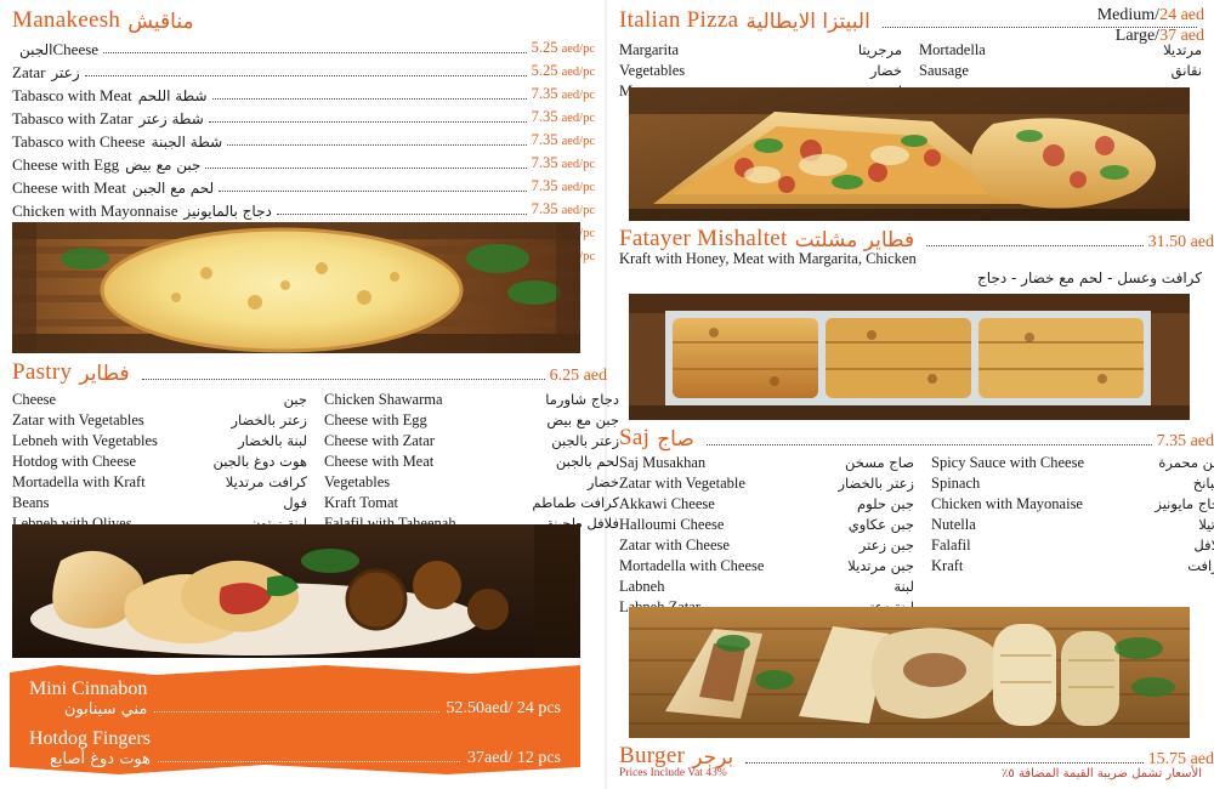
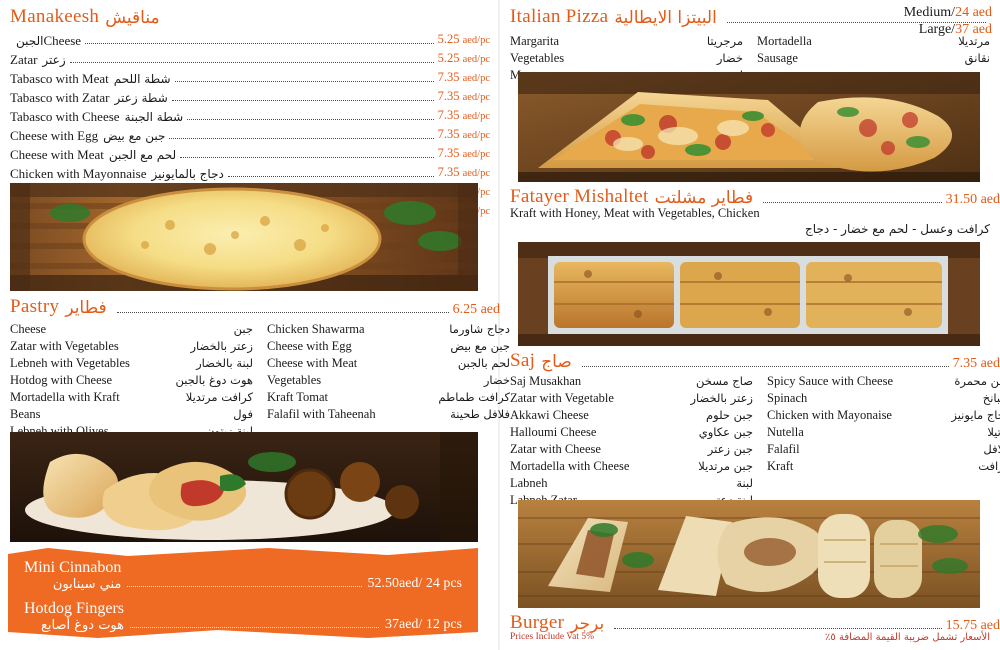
  Manakeesh
  مناقيش
  Cheese
  الجبن
  5.25 aed/pc
  Zatar
  زعتر
  5.25 aed/pc
  Tabasco with Meat
  شطة اللحم
  7.35 aed/pc
  Tabasco with Zatar
  شطة زعتر
  7.35 aed/pc
  Tabasco with Cheese
  شطة الجبنة
  7.35 aed/pc
  Cheese with Egg
  جبن مع بيض
  7.35 aed/pc
  Cheese with Meat
  لحم مع الجبن
  7.35 aed/pc
  Chicken with Mayonnaise
  دجاج بالمايونيز
  7.35 aed/pc
  Pastry
  فطاير
  6.25 aed
  Cheese
  جبن
  Zatar with Vegetables
  زعتر بالخضار
  Lebneh with Vegetables
  لبنة بالخضار
  Hotdog with Cheese
  هوت دوغ بالجبن
  Mortadella with Kraft
  كرافت مرتديلا
  Beans
  فول
  Lebneh with Olives
  لبنة زيتون
  Chicken Shawarma
  دجاج شاورما
  Cheese with Egg
  جبن مع بيض
- Cheese with Zatar
- زعتر بالجبن
  Cheese with Meat
  لحم بالجبن
  Vegetables
  خضار
  Kraft Tomat
  كرافت طماطم
  Falafil with Taheenah
  فلافل طحينة
  Mini Cinnabon
  مني سينابون
  52.50aed/ 24 pcs
  Hotdog Fingers
  هوت دوغ أصابع
  37aed/ 12 pcs
  Italian Pizza
  البيتزا الايطالية
  Medium/24 aed
  Large/37 aed
  Margarita
  مرجريتا
  Vegetables
  خضار
  Mortadella
  مرتديلا
  Sausage
  نقانق
  Fatayer Mishaltet
  فطاير مشلتت
  31.50 aed
- Kraft with Honey, Meat with Margarita, Chicken
+ Kraft with Honey, Meat with Vegetables, Chicken
  كرافت وعسل - لحم مع خضار - دجاج
  Saj
  صاج
  7.35 aed
  Saj Musakhan
  صاج مسخن
  Zatar with Vegetable
  زعتر بالخضار
  Akkawi Cheese
  جبن حلوم
  Halloumi Cheese
  جبن عكاوي
  Zatar with Cheese
  جبن زعتر
  Mortadella with Cheese
  جبن مرتديلا
  Labneh
  لبنة
  Labneh Zatar
  لبنة زعتر
  Spicy Sauce with Cheese
  ن محمرة
  Spinach
  بانخ
  Chicken with Mayonaise
  اج مايونيز
  Nutella
  Falafil
  Kraft
  Burger
  برجر
  15.75 aed
- Prices Include Vat 43%
+ Prices Include Vat 5%
  الأسعار تشمل ضريبة القيمة المضافة ٥٪
